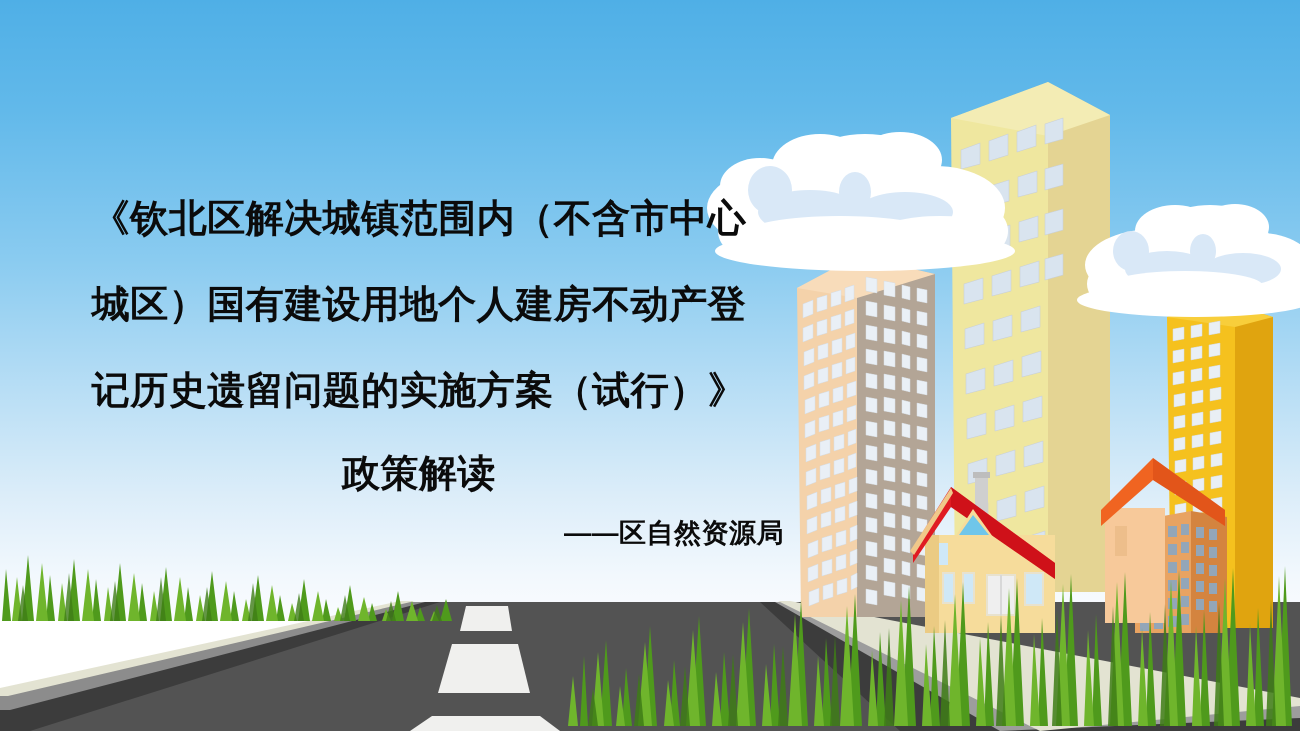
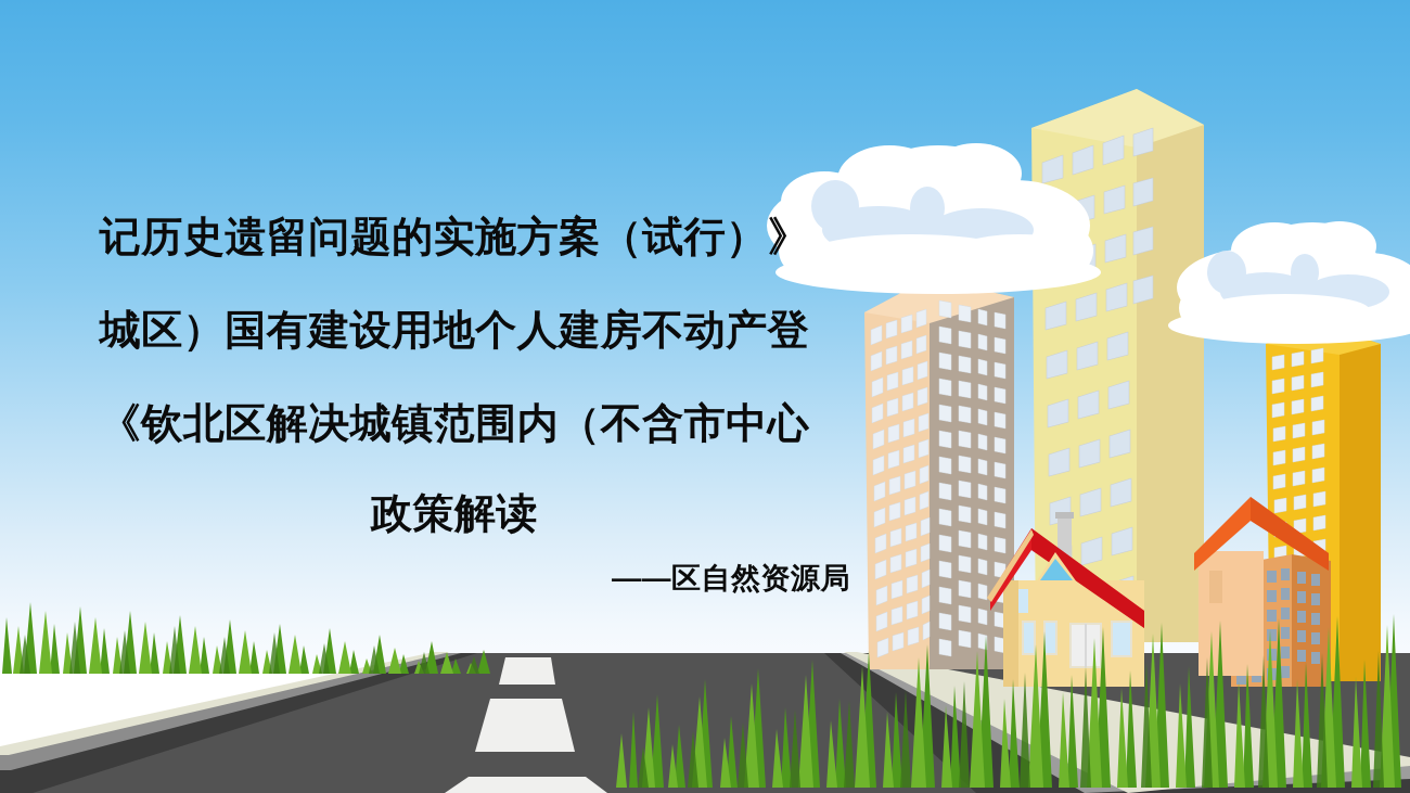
- 《钦北区解决城镇范围内（不含市中心
+ 记历史遗留问题的实施方案（试行）》
  城区）国有建设用地个人建房不动产登
- 记历史遗留问题的实施方案（试行）》
+ 《钦北区解决城镇范围内（不含市中心
  政策解读
  ——区自然资源局
